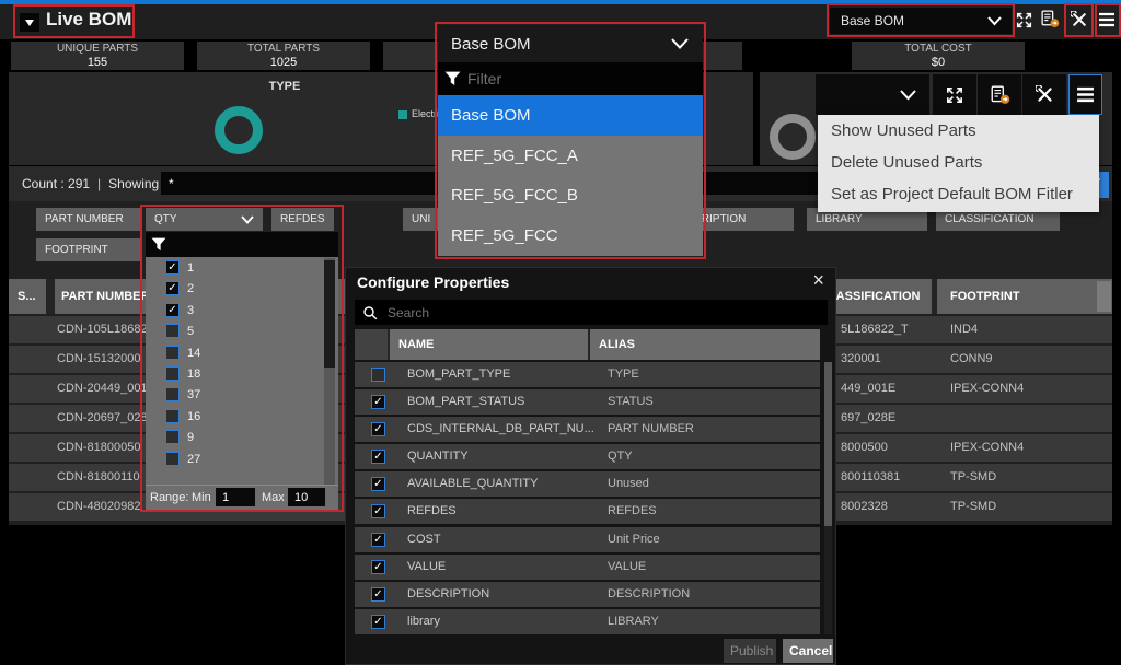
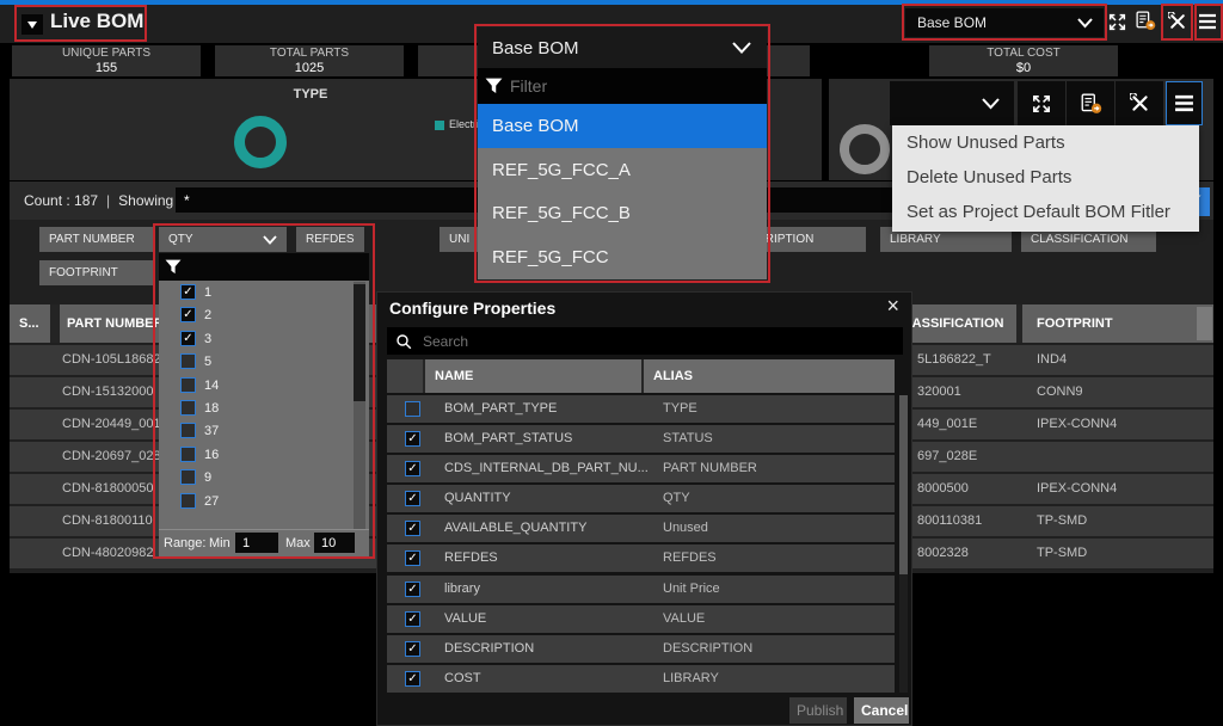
  Live BOM
  Base BOM
  UNIQUE PARTS
  155
  TOTAL PARTS
  1025
  TOTAL COST
  $0
  TYPE
- Count : 291
+ Count : 187
  |
  *
  PART NUMBER
  QTY
  REFDES
  UNI
  LIBRARY
  CLASSIFICATION
  FOOTPRINT
  S...
  PART NUMBE
  CDN-105L18682
  CDN-15132000
  CDN-20449_001
  CDN-20697_028
  CDN-81800050
  CDN-81800110
  CDN-48020982
  ASSIFICATION
  FOOTPRINT
  5L186822_T
  IND4
  320001
  CONN9
  449_001E
  IPEX-CONN4
  697_028E
  8000500
  IPEX-CONN4
  800110381
  TP-SMD
  8002328
  TP-SMD
  Show Unused Parts
  Delete Unused Parts
  Set as Project Default BOM Fitler
  ✓
  1
  ✓
  2
  ✓
  3
  5
  14
  18
  37
  16
  9
  27
  Range:
  Min
  1
  Max
  10
  Base BOM
  Filter
  Base BOM
  REF_5G_FCC_A
  REF_5G_FCC_B
  REF_5G_FCC
  Configure Properties
  ×
  Search
  NAME
  ALIAS
  BOM_PART_TYPE
  TYPE
  ✓
  BOM_PART_STATUS
  STATUS
  ✓
  CDS_INTERNAL_DB_PART_NU...
  PART NUMBER
  ✓
  QUANTITY
  QTY
  ✓
  AVAILABLE_QUANTITY
  Unused
  ✓
  REFDES
  REFDES
  ✓
- COST
+ library
  Unit Price
  ✓
  VALUE
  VALUE
  ✓
  DESCRIPTION
  DESCRIPTION
  ✓
- library
+ COST
  LIBRARY
  Publish
  Cancel
